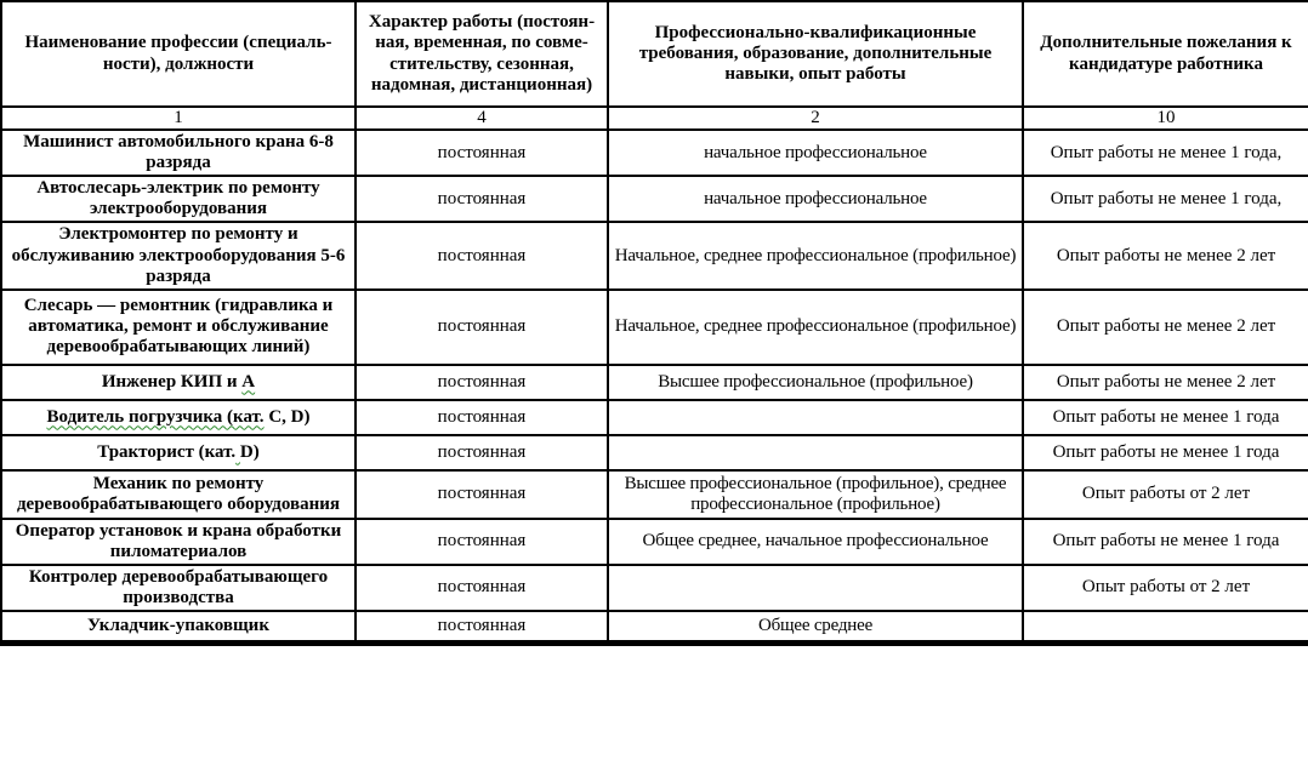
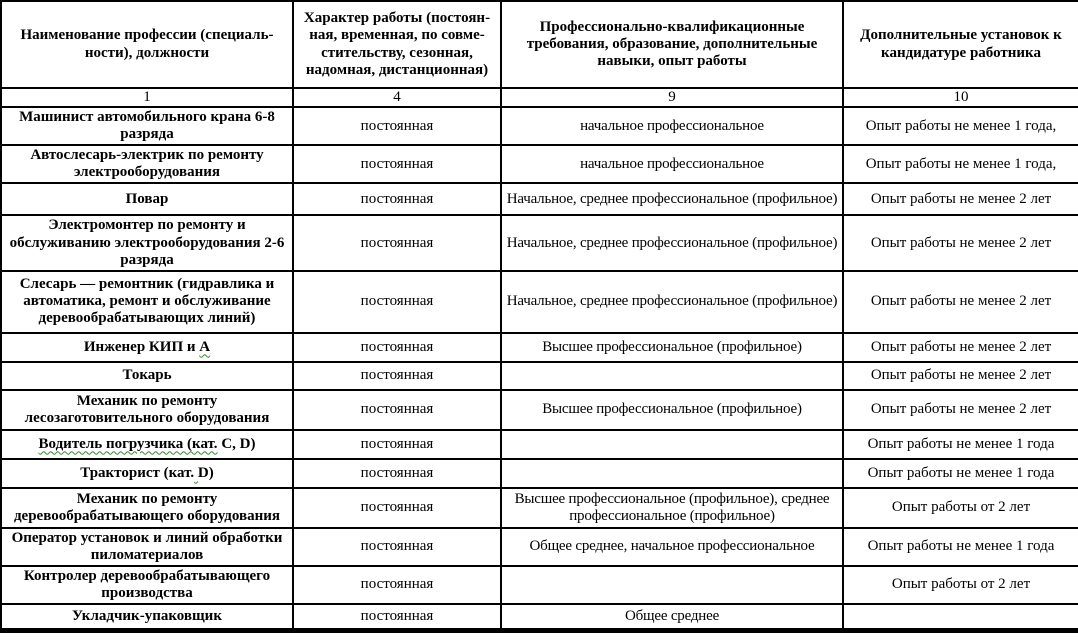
- Наименование профессии (специаль-ности), должности	Характер работы (постоян-ная, временная, по совме-стительству, сезонная, надомная, дистанционная)	Профессионально-квалификационные требования, образование, дополнительные навыки, опыт работы	Дополнительные пожелания к кандидатуре работника
+ Наименование профессии (специаль-ности), должности	Характер работы (постоян-ная, временная, по совме-стительству, сезонная, надомная, дистанционная)	Профессионально-квалификационные требования, образование, дополнительные навыки, опыт работы	Дополнительные установок к кандидатуре работника
- 1	4	2	10
+ 1	4	9	10
  Машинист автомобильного крана 6-8 разряда	постоянная	начальное профессиональное	Опыт работы не менее 1 года,
  Автослесарь-электрик по ремонту электрооборудования	постоянная	начальное профессиональное	Опыт работы не менее 1 года,
+ Повар	постоянная	Начальное, среднее профессиональное (профильное)	Опыт работы не менее 2 лет
- Электромонтер по ремонту и обслуживанию электрооборудования 5-6 разряда	постоянная	Начальное, среднее профессиональное (профильное)	Опыт работы не менее 2 лет
+ Электромонтер по ремонту и обслуживанию электрооборудования 2-6 разряда	постоянная	Начальное, среднее профессиональное (профильное)	Опыт работы не менее 2 лет
  Слесарь — ремонтник (гидравлика и автоматика, ремонт и обслуживание деревообрабатывающих линий)	постоянная	Начальное, среднее профессиональное (профильное)	Опыт работы не менее 2 лет
  Инженер КИП и А	постоянная	Высшее профессиональное (профильное)	Опыт работы не менее 2 лет
+ Токарь	постоянная		Опыт работы не менее 2 лет
+ Механик по ремонту лесозаготовительного оборудования	постоянная	Высшее профессиональное (профильное)	Опыт работы не менее 2 лет
  Водитель погрузчика (кат. C, D)	постоянная		Опыт работы не менее 1 года
  Тракторист (кат. D)	постоянная		Опыт работы не менее 1 года
  Механик по ремонту деревообрабатывающего оборудования	постоянная	Высшее профессиональное (профильное), среднее профессиональное (профильное)	Опыт работы от 2 лет
- Оператор установок и крана обработки пиломатериалов	постоянная	Общее среднее, начальное профессиональное	Опыт работы не менее 1 года
+ Оператор установок и линий обработки пиломатериалов	постоянная	Общее среднее, начальное профессиональное	Опыт работы не менее 1 года
  Контролер деревообрабатывающего производства	постоянная		Опыт работы от 2 лет
  Укладчик-упаковщик	постоянная	Общее среднее
